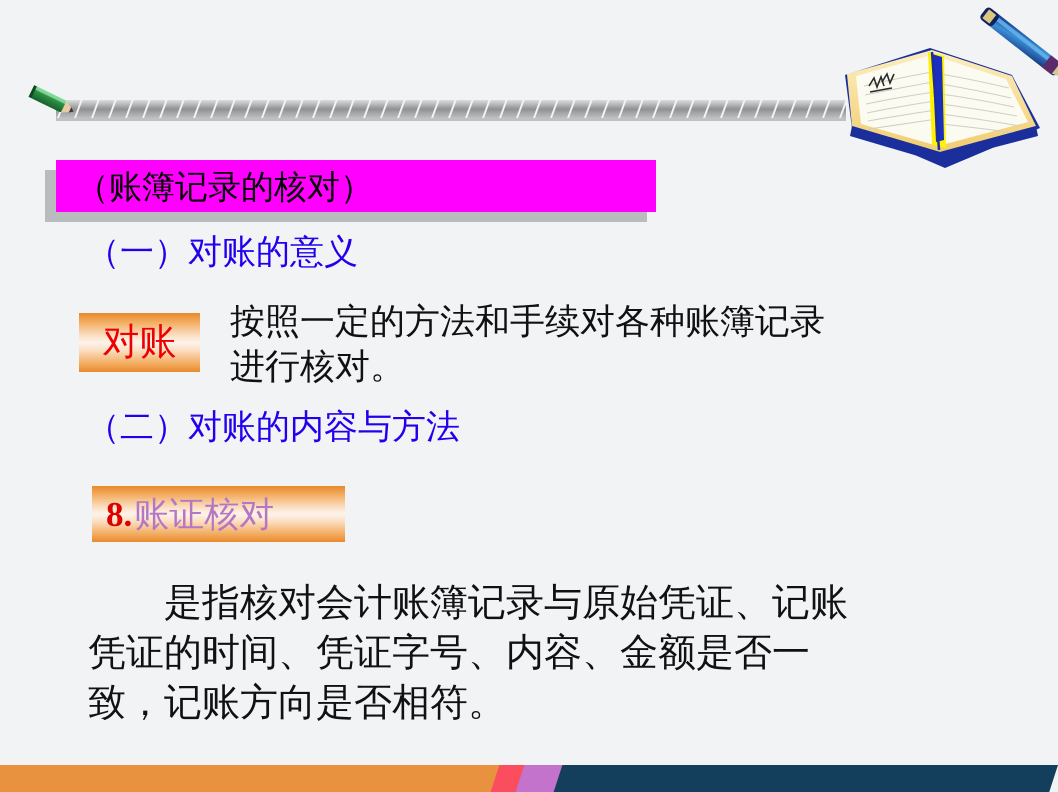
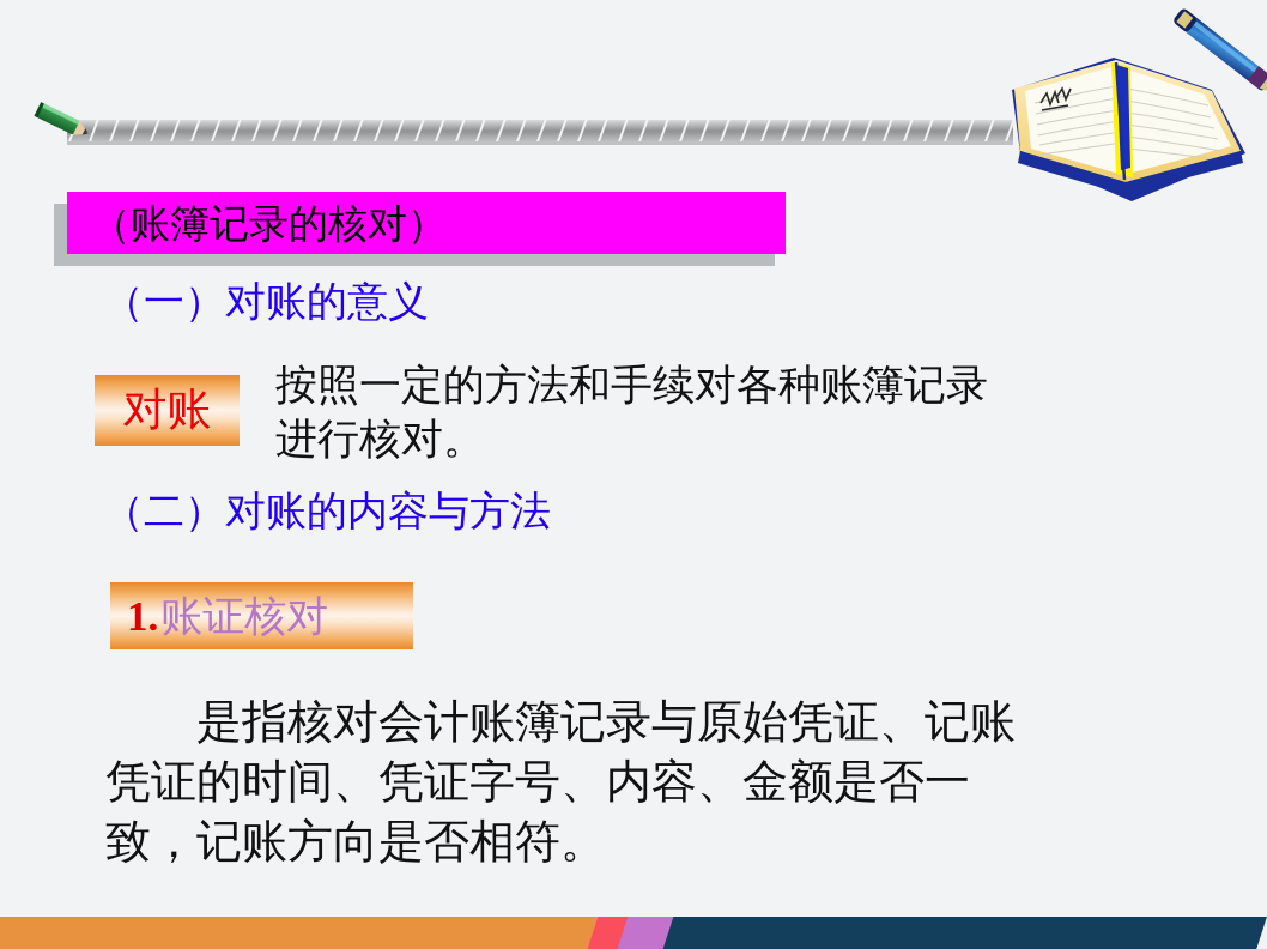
  （账簿记录的核对）
  （一）对账的意义
  对账
  按照一定的方法和手续对各种账簿记录进行核对。
  （二）对账的内容与方法
- 8.
+ 1.
  账证核对
  是指核对会计账簿记录与原始凭证、记账凭证的时间、凭证字号、内容、金额是否一致，记账方向是否相符。
